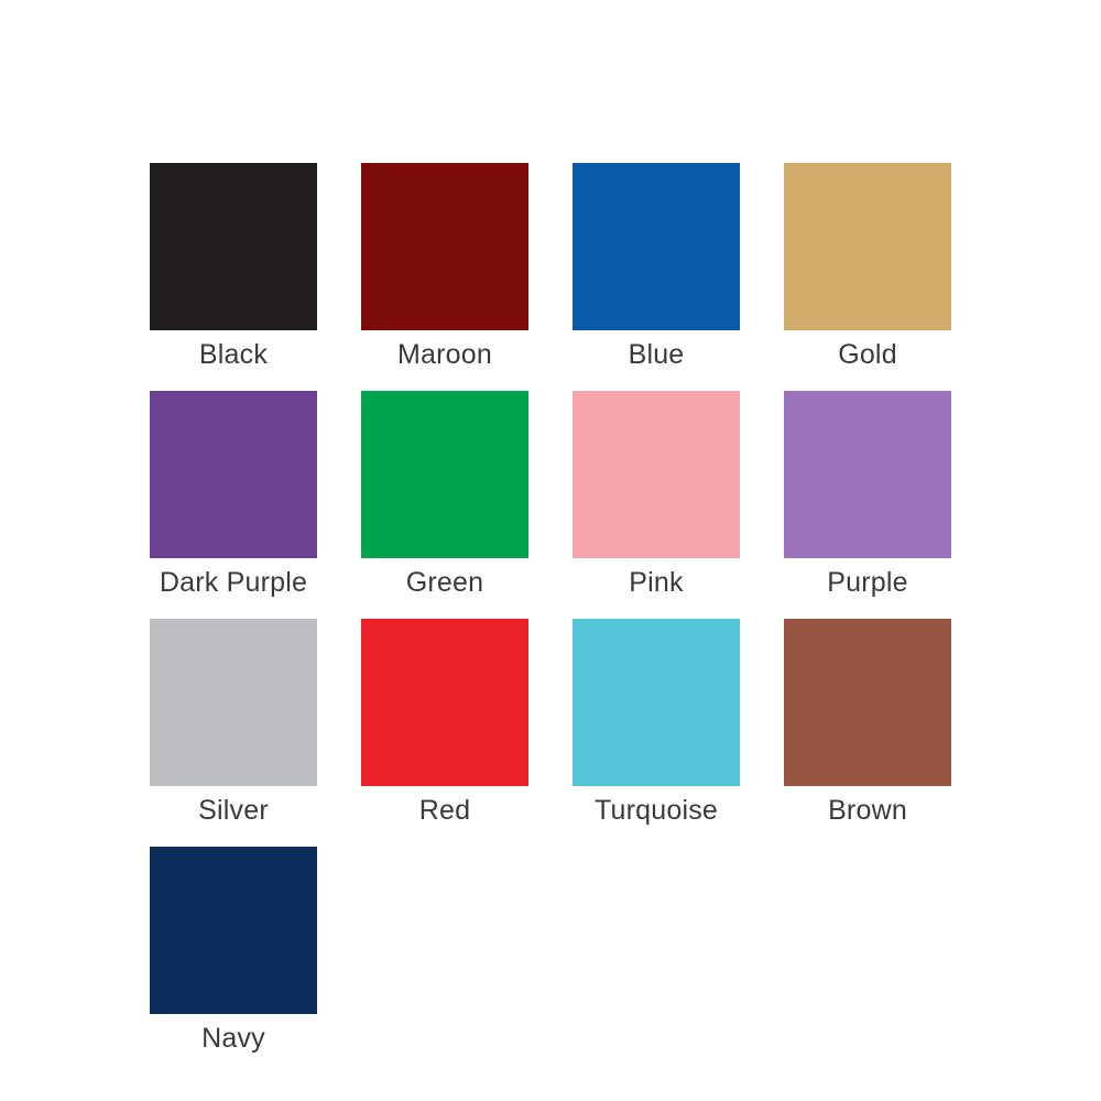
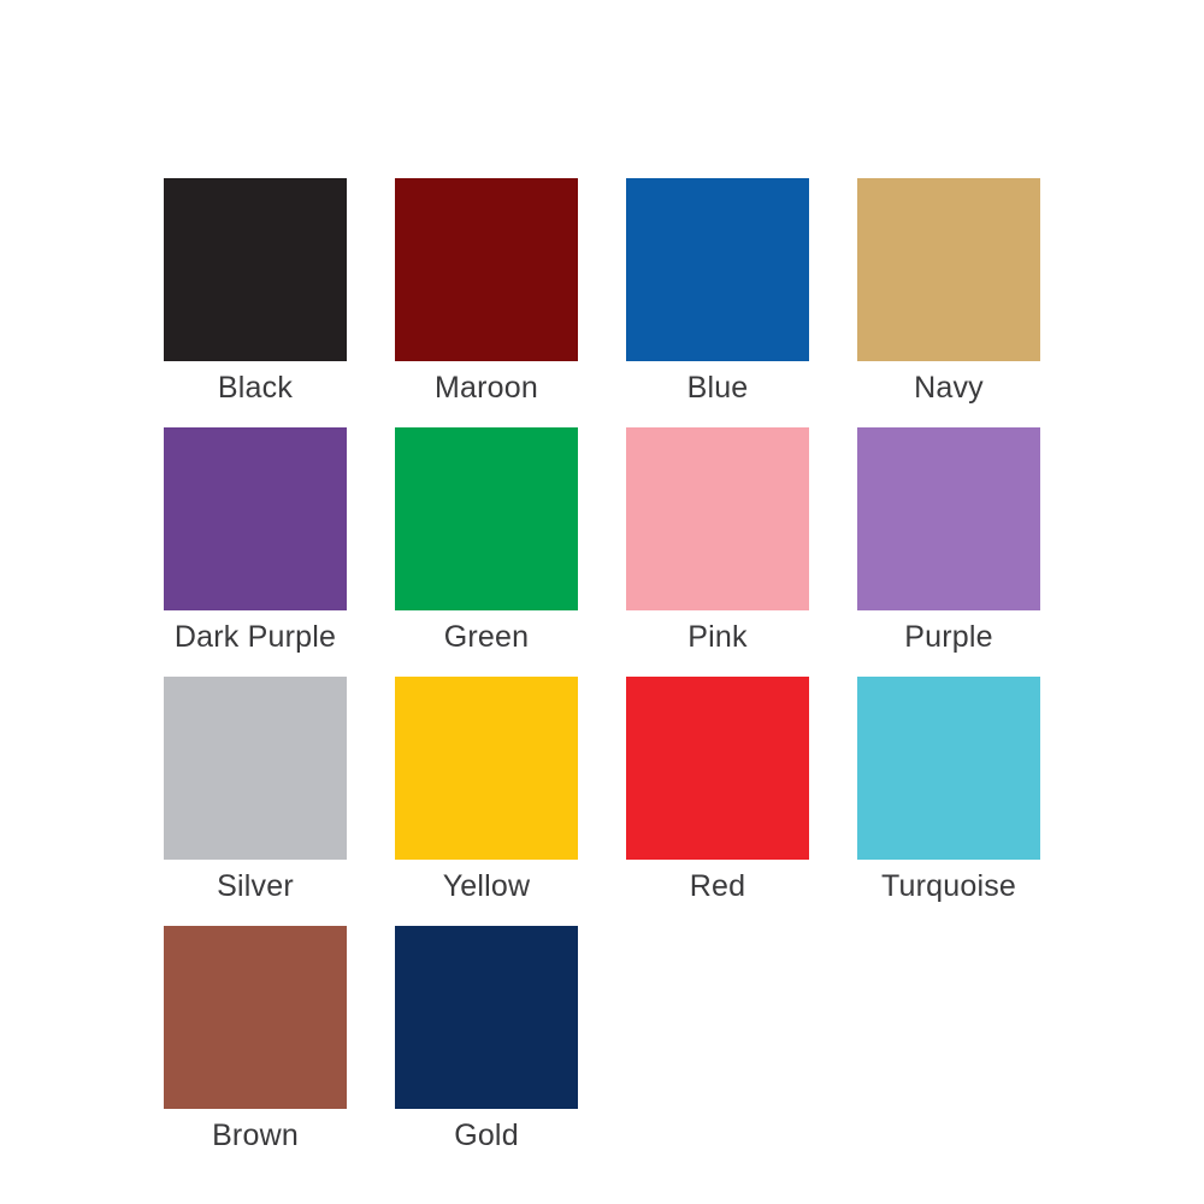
  Black
  Maroon
  Blue
- Gold
+ Navy
  Dark Purple
  Green
  Pink
  Purple
  Silver
+ Yellow
  Red
  Turquoise
  Brown
- Navy
+ Gold
